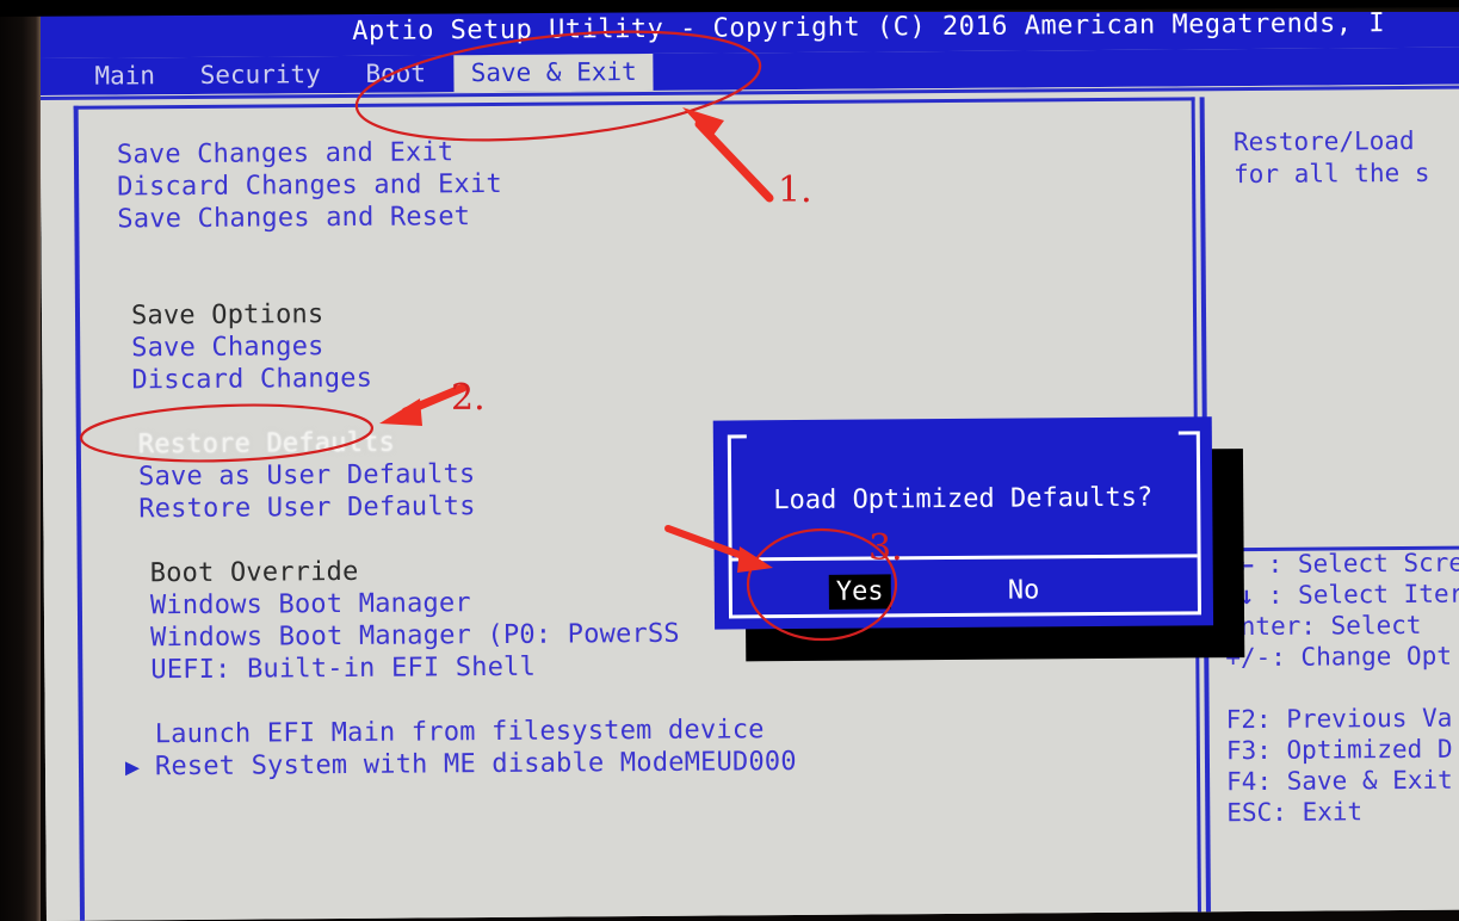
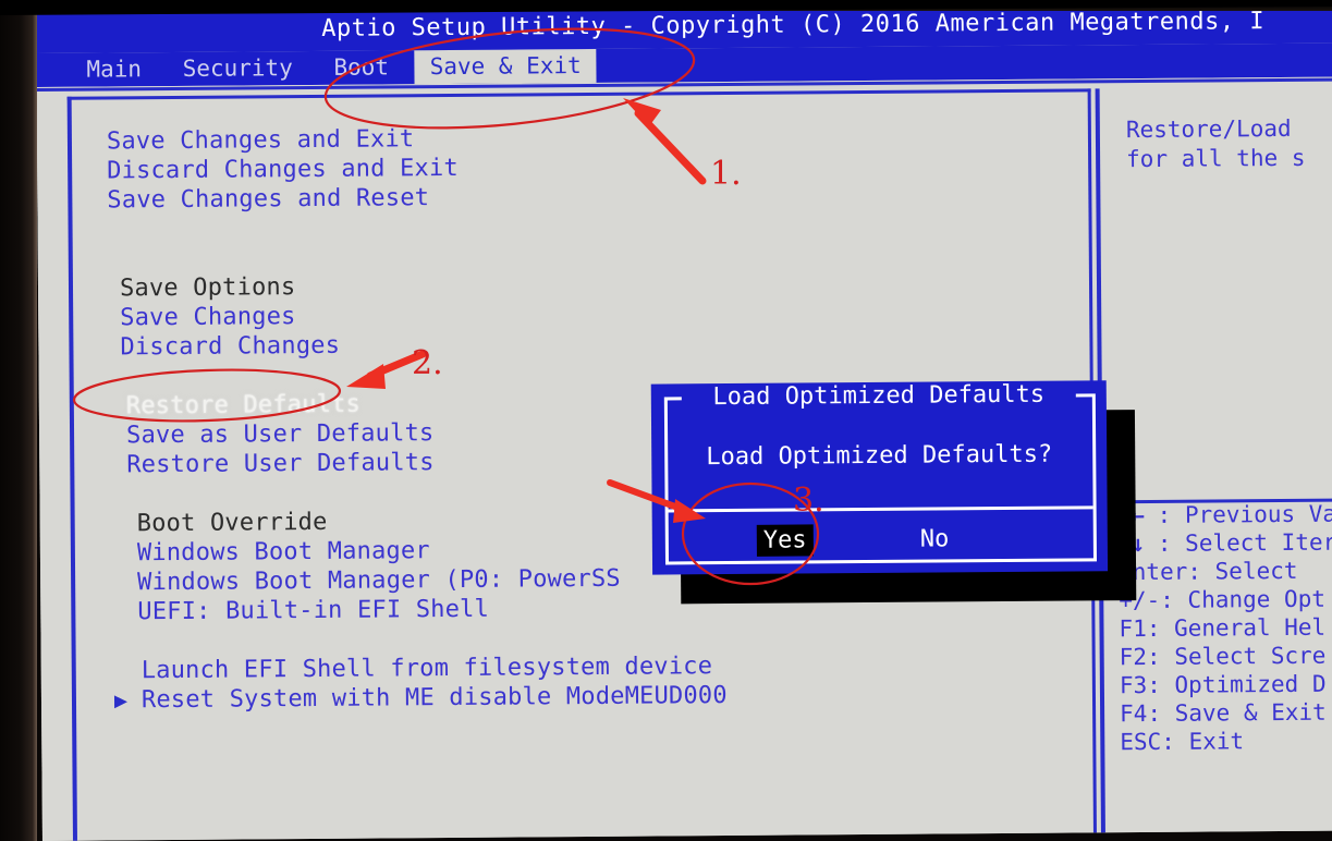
  Aptio Setup Utility - Copyright (C) 2016 American Megatrends, I
  Main Security Boot Save & Exit
  Save Changes and Exit
  Discard Changes and Exit
  Save Changes and Reset
  Save Options
  Save Changes
  Discard Changes
  Restore Defauts
  Save as User Defaults
  Restore User Defaults
  Boot Override
  Windows Boot Manager
  Windows Boot Manager (P0: PowerSS
  UEFI: Built-in EFI Shell
- Launch EFI Main from filesystem device
+ Launch EFI Shell from filesystem device
  ▶
  Reset System with ME disable ModeMEUD000
  Restore/Load
  for all the s
- ← : Select Scre
+ ← : Previous Va
  ↓ : Select Iter
  nter: Select
  /-: Change Opt
+ F1: General Hel
- F2: Previous Va
+ F2: Select Scre
  F3: Optimized D
  F4: Save & Exit
  ESC: Exit
+ Load Optimized Defaults
  Load Optimized Defaults?
  Yes
  No
  1.
  2.
  3.
